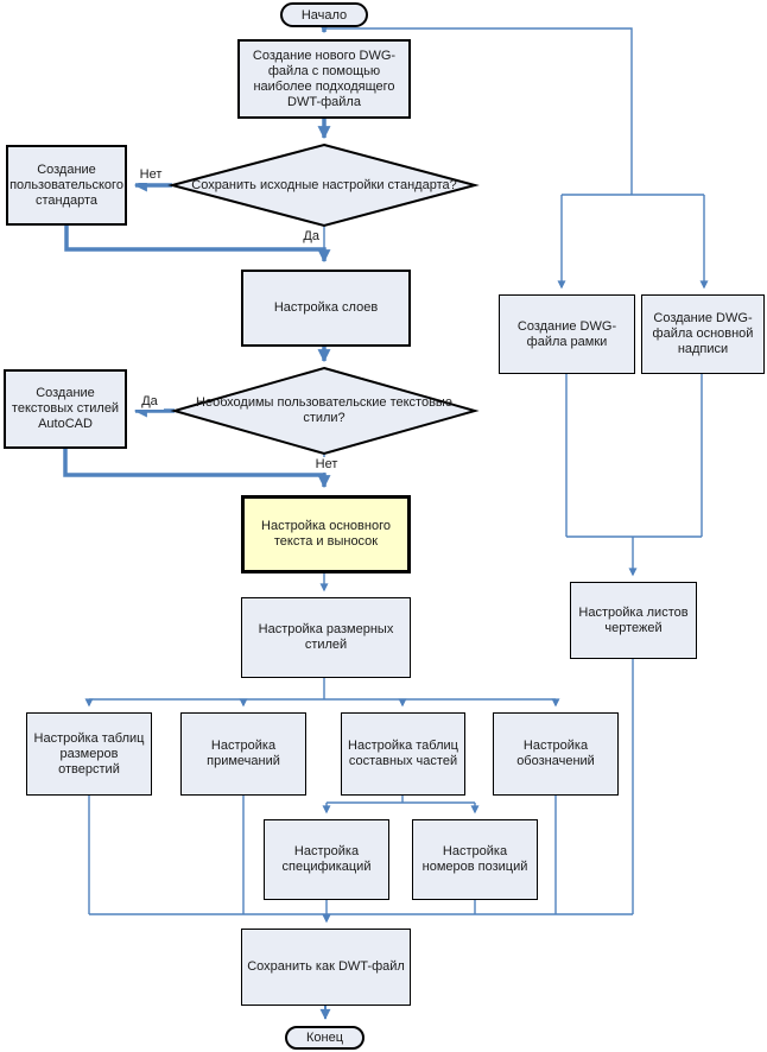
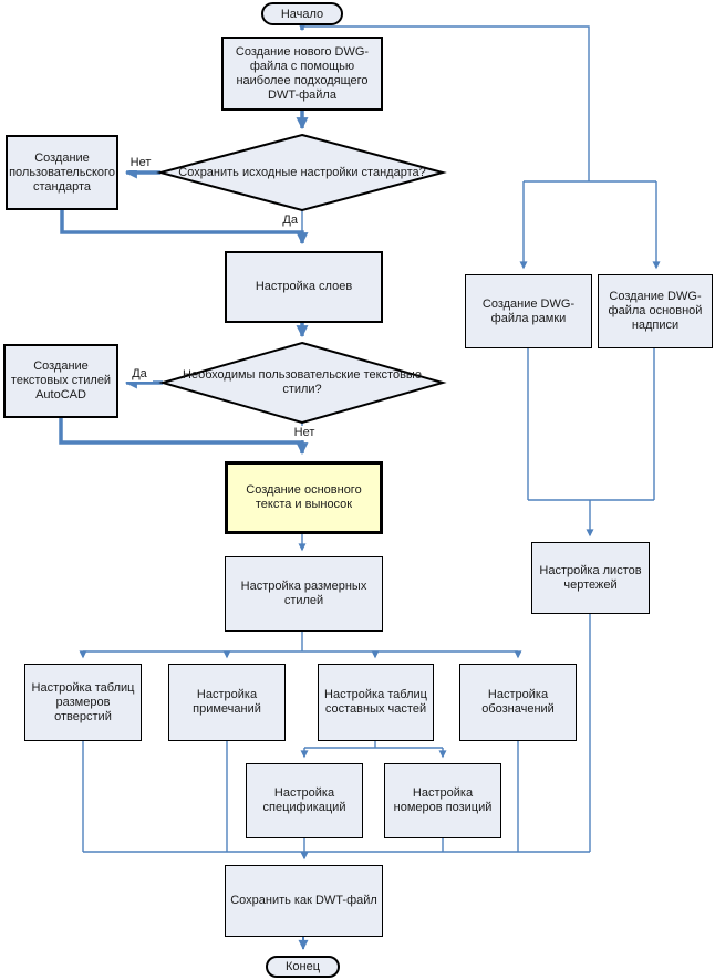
  Начало
  Конец
  Создание нового DWG-файла с помощью наиболее подходящего DWT-файла
  Создание пользовательского стандарта
  Настройка слоев
  Создание текстовых стилей AutoCAD
- Настройка основного текста и выносок
+ Создание основного текста и выносок
  Настройка размерных стилей
  Настройка таблиц размеров отверстий
  Настройка примечаний
  Настройка таблиц составных частей
  Настройка обозначений
  Настройка спецификаций
  Настройка номеров позиций
  Сохранить как DWT-файл
  Создание DWG-файла рамки
  Создание DWG-файла основной надписи
  Настройка листов чертежей
  Сохранить исходные настройки стандарта?
  Необходимы пользовательские текстовые стили?
  Нет
  Да
  Да
  Нет
